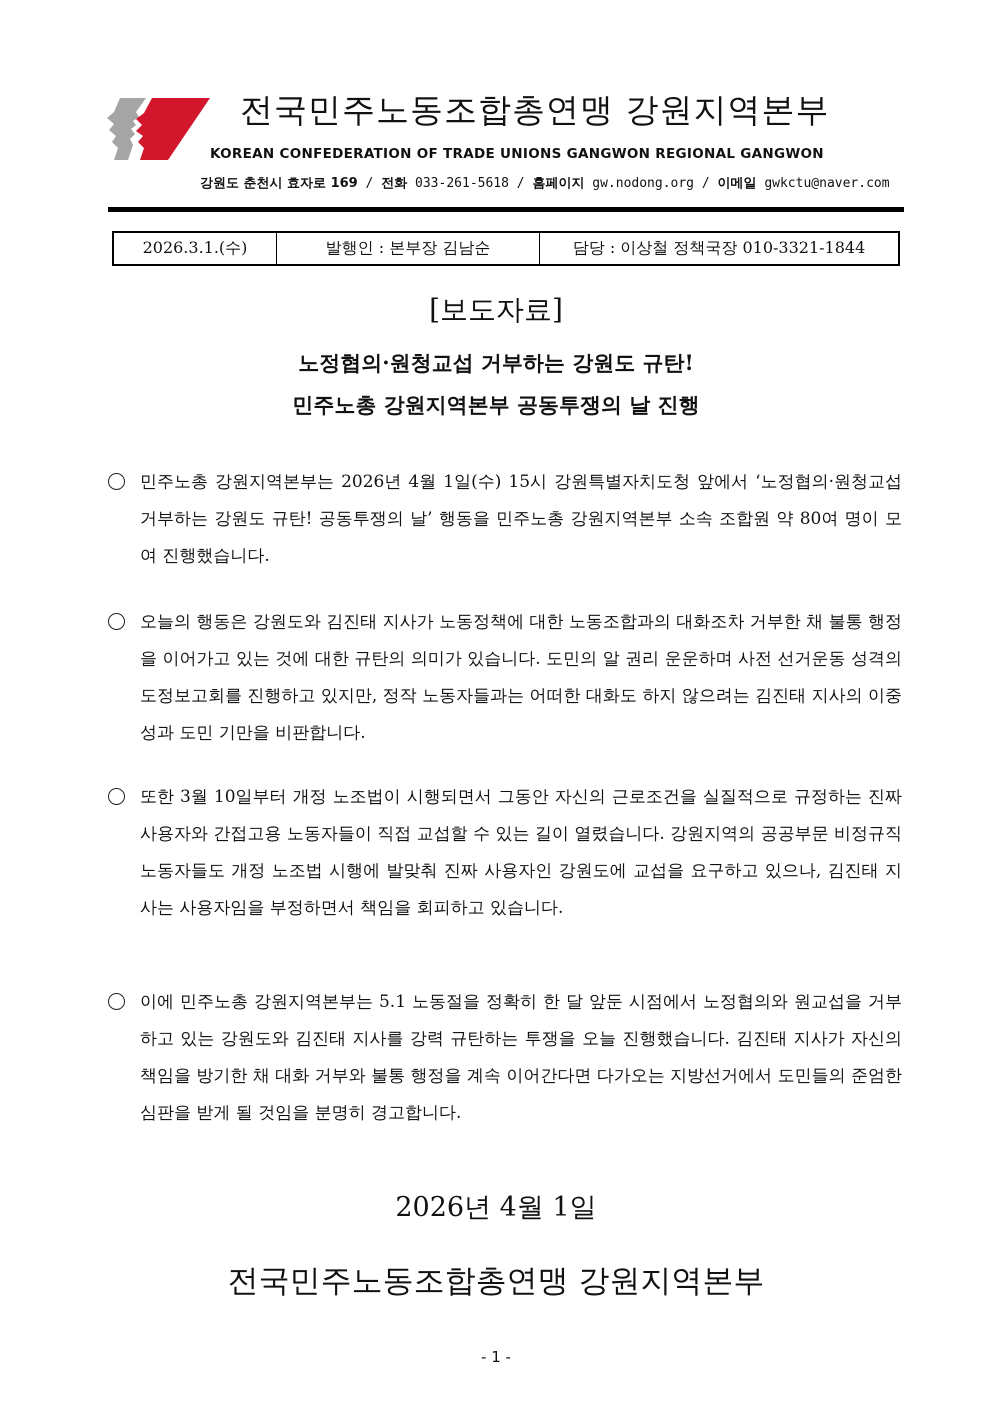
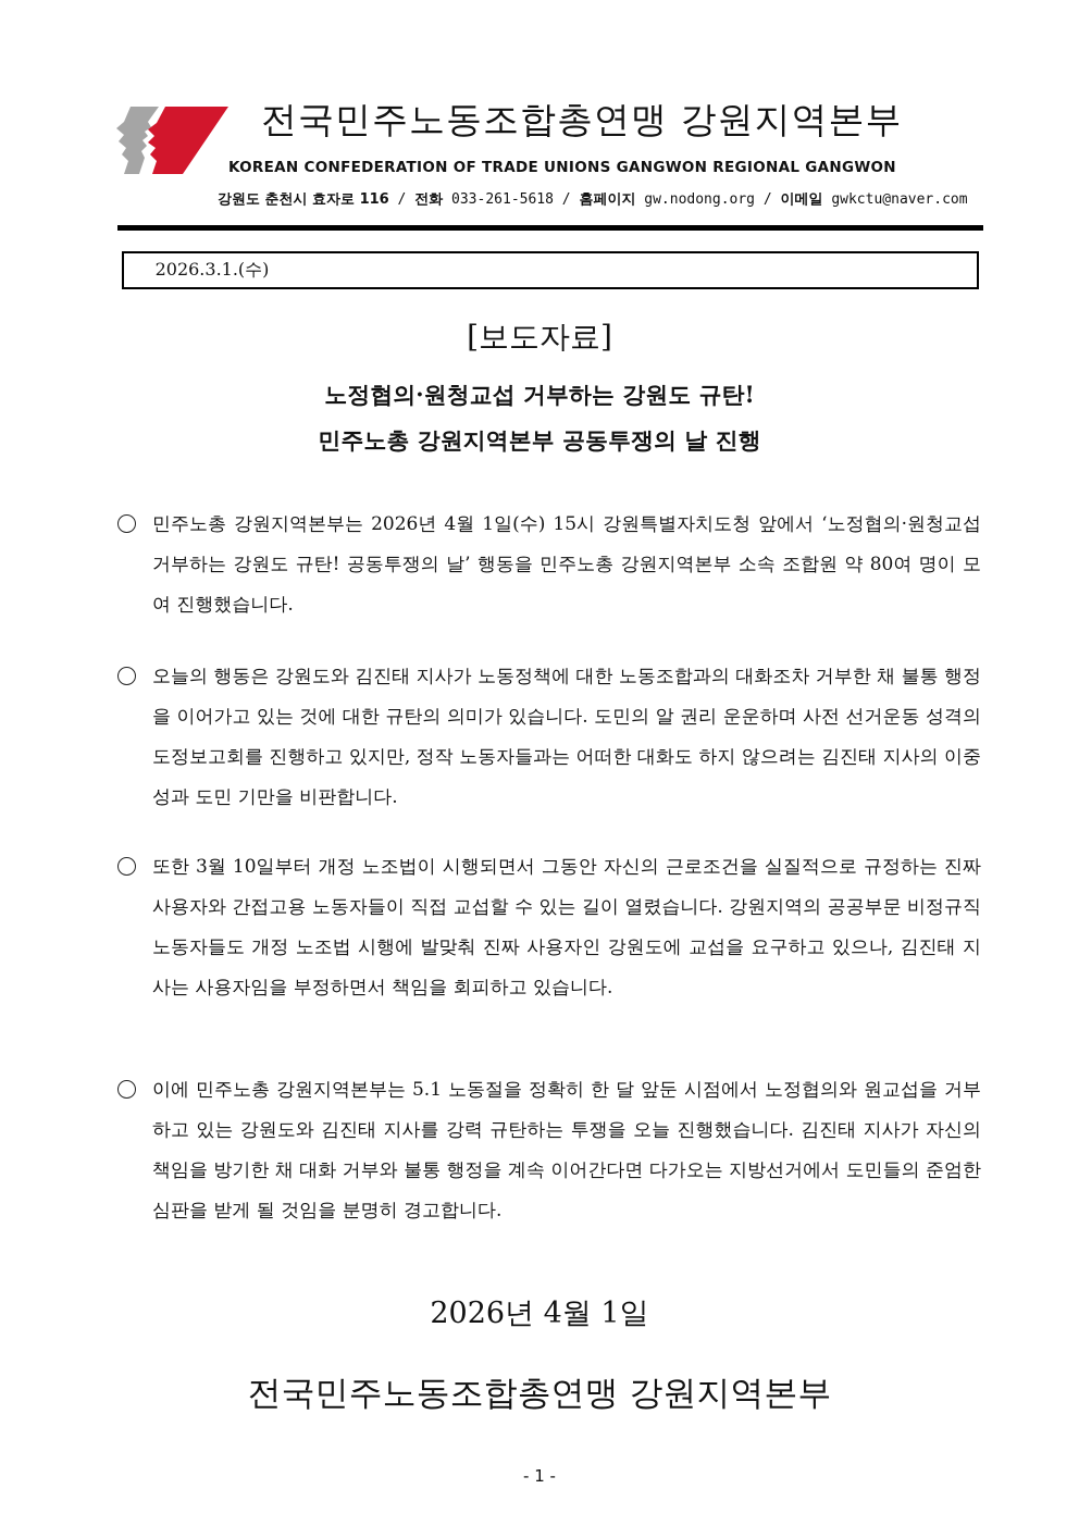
  전국민주노동조합총연맹 강원지역본부
  KOREAN CONFEDERATION OF TRADE UNIONS GANGWON REGIONAL GANGWON
- 강원도 춘천시 효자로 169 / 전화 033-261-5618 / 홈페이지 gw.nodong.org / 이메일 gwkctu@naver.com
+ 강원도 춘천시 효자로 116 / 전화 033-261-5618 / 홈페이지 gw.nodong.org / 이메일 gwkctu@naver.com
  2026.3.1.(수)
- 발행인 : 본부장 김남순
- 담당 : 이상철 정책국장 010-3321-1844
  [보도자료]
  노정협의·원청교섭 거부하는 강원도 규탄!
  민주노총 강원지역본부 공동투쟁의 날 진행
  민주노총 강원지역본부는 2026년 4월 1일(수) 15시 강원특별자치도청 앞에서 ‘노정협의·원청교섭 거부하는 강원도 규탄! 공동투쟁의 날’ 행동을 민주노총 강원지역본부 소속 조합원 약 80여 명이 모여 진행했습니다.
  오늘의 행동은 강원도와 김진태 지사가 노동정책에 대한 노동조합과의 대화조차 거부한 채 불통 행정을 이어가고 있는 것에 대한 규탄의 의미가 있습니다. 도민의 알 권리 운운하며 사전 선거운동 성격의 도정보고회를 진행하고 있지만, 정작 노동자들과는 어떠한 대화도 하지 않으려는 김진태 지사의 이중성과 도민 기만을 비판합니다.
  또한 3월 10일부터 개정 노조법이 시행되면서 그동안 자신의 근로조건을 실질적으로 규정하는 진짜 사용자와 간접고용 노동자들이 직접 교섭할 수 있는 길이 열렸습니다. 강원지역의 공공부문 비정규직 노동자들도 개정 노조법 시행에 발맞춰 진짜 사용자인 강원도에 교섭을 요구하고 있으나, 김진태 지사는 사용자임을 부정하면서 책임을 회피하고 있습니다.
  이에 민주노총 강원지역본부는 5.1 노동절을 정확히 한 달 앞둔 시점에서 노정협의와 원교섭을 거부하고 있는 강원도와 김진태 지사를 강력 규탄하는 투쟁을 오늘 진행했습니다. 김진태 지사가 자신의 책임을 방기한 채 대화 거부와 불통 행정을 계속 이어간다면 다가오는 지방선거에서 도민들의 준엄한 심판을 받게 될 것임을 분명히 경고합니다.
  2026년 4월 1일
  전국민주노동조합총연맹 강원지역본부
  - 1 -
